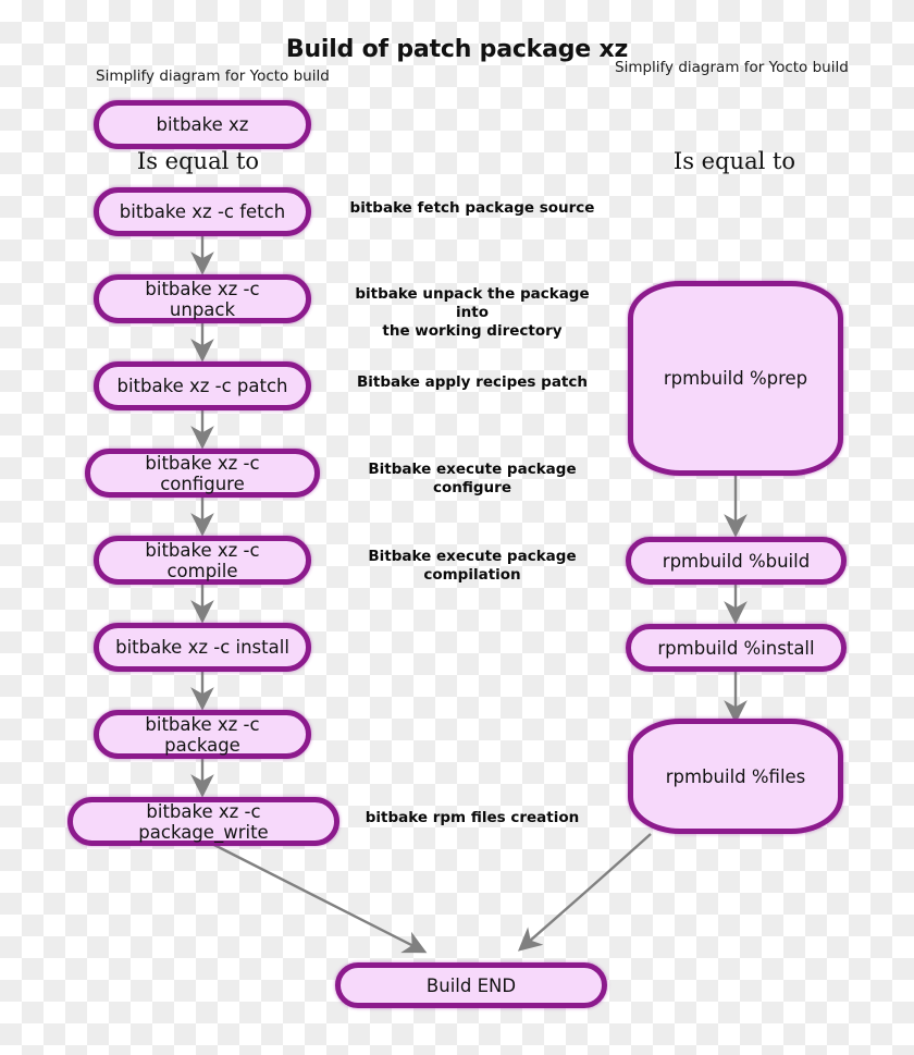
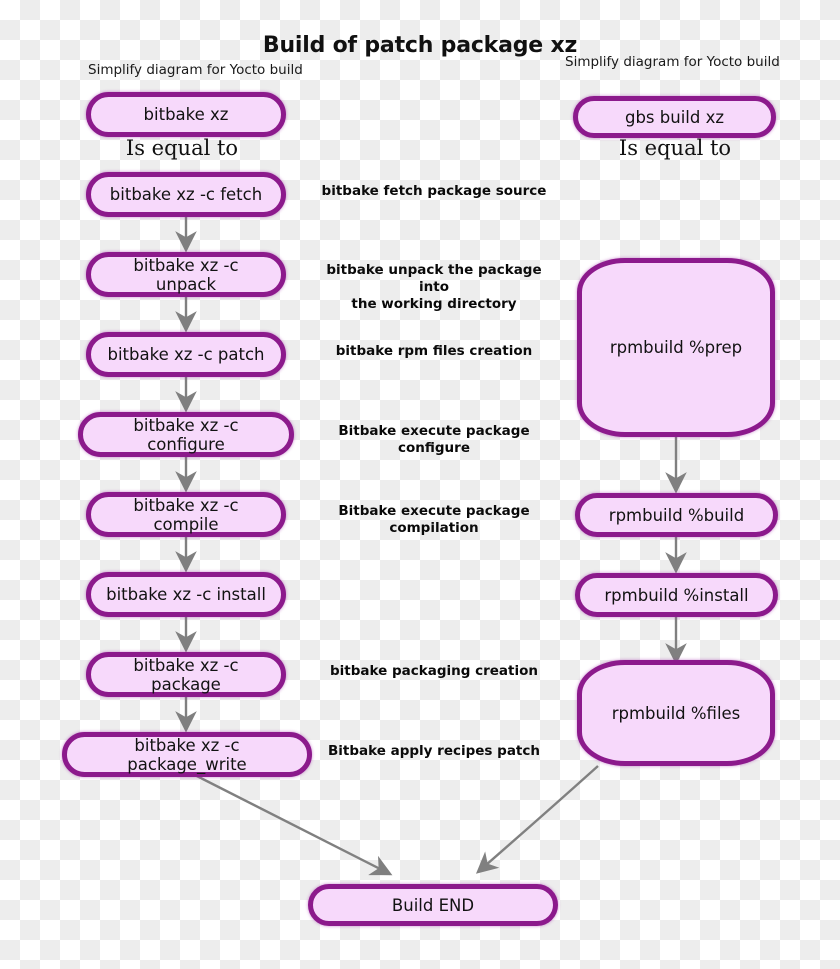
  Build of patch package xz
  Simplify diagram for Yocto build
  Simplify diagram for Yocto build
  bitbake xz
  Is equal to
  bitbake xz -c fetch
  bitbake xz -c unpack
  bitbake xz -c patch
  bitbake xz -c configure
  bitbake xz -c compile
  bitbake xz -c install
  bitbake xz -c package
  bitbake xz -c package_write
  bitbake fetch package source
  bitbake unpack the package into
  the working directory
- Bitbake apply recipes patch
+ bitbake rpm files creation
  Bitbake execute package configure
  Bitbake execute package compilation
+ bitbake packaging creation
- bitbake rpm files creation
+ Bitbake apply recipes patch
+ gbs build xz
  Is equal to
  rpmbuild %prep
  rpmbuild %build
  rpmbuild %install
  rpmbuild %files
  Build END
